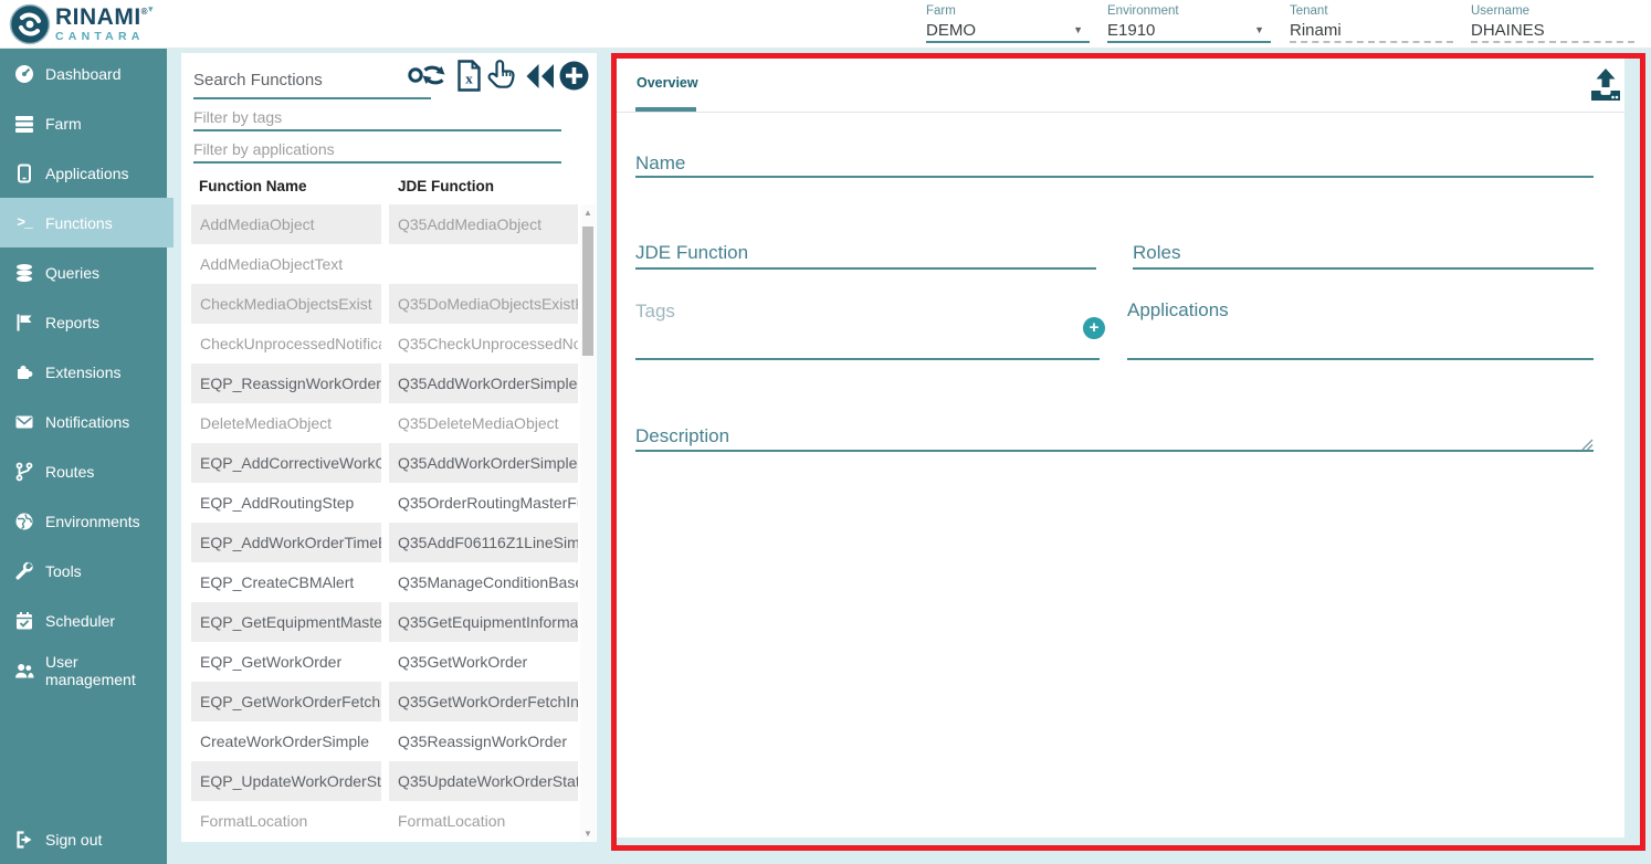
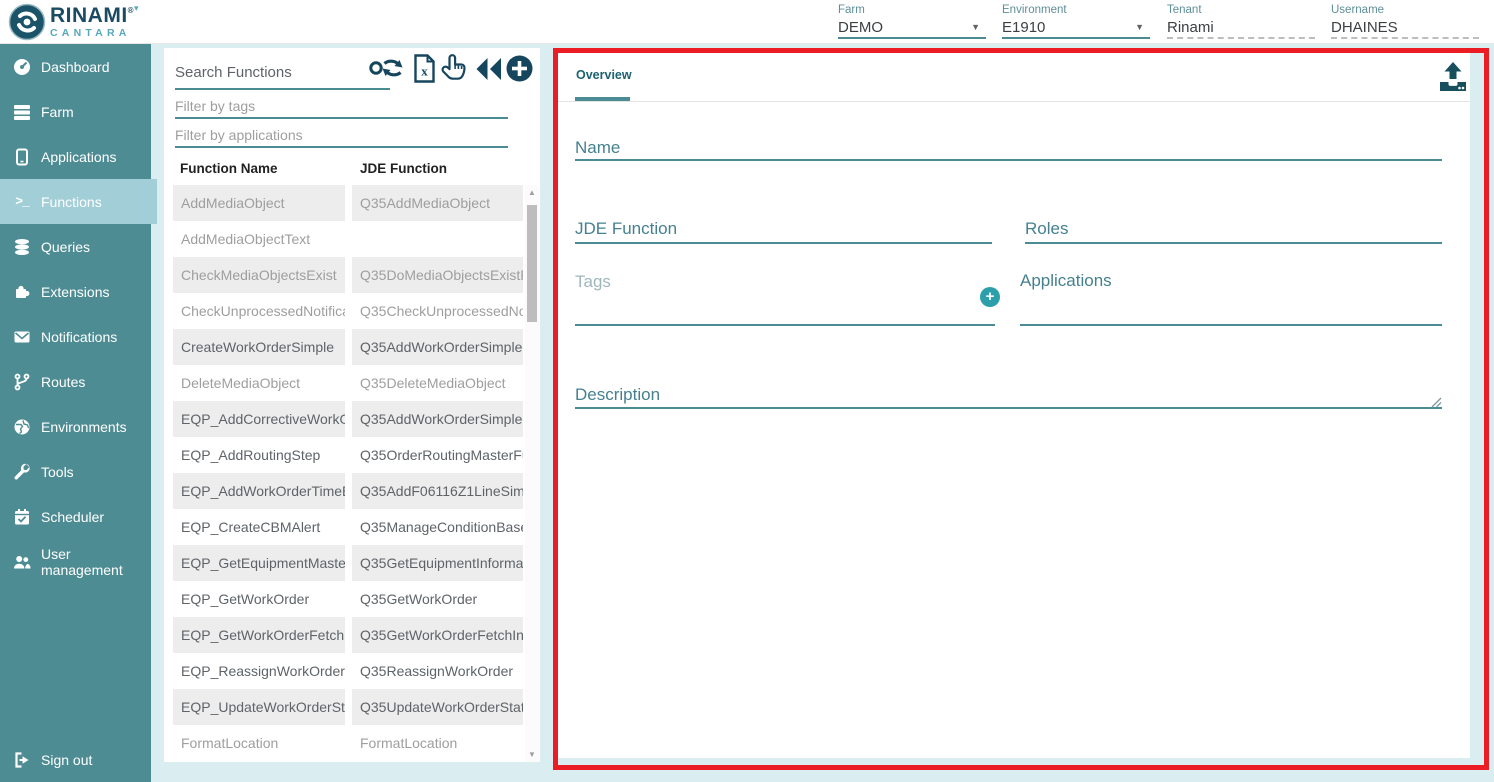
  RINAMI®
  CANTARA
  ▾
  Farm
  DEMO
  ▼
  Environment
  E1910
  ▼
  Tenant
  Rinami
  Username
  DHAINES
  Dashboard
  Farm
  Applications
  >_
  Functions
  Queries
- Reports
  Extensions
  Notifications
  Routes
  Environments
  Tools
  Scheduler
  User management
  Sign out
  Search Functions
  x
  Filter by tags
  Filter by applications
  Function Name
  JDE Function
  AddMediaObject
  Q35AddMediaObject
  AddMediaObjectText
  CheckMediaObjectsExist
  Q35DoMediaObjectsExist
  CheckUnprocessedNotific
  Q35CheckUnprocessedNo
- EQP_ReassignWorkOrder
+ CreateWorkOrderSimple
  Q35AddWorkOrderSimple
  DeleteMediaObject
  Q35DeleteMediaObject
  EQP_AddCorrectiveWorkO
  Q35AddWorkOrderSimple
  EQP_AddRoutingStep
  Q35OrderRoutingMasterF
  EQP_AddWorkOrderTime
  Q35AddF06116Z1LineSim
  EQP_CreateCBMAlert
  Q35ManageConditionBas
  EQP_GetEquipmentMaste
  Q35GetEquipmentInforma
  EQP_GetWorkOrder
  Q35GetWorkOrder
  EQP_GetWorkOrderFetch
  Q35GetWorkOrderFetchIn
- CreateWorkOrderSimple
+ EQP_ReassignWorkOrder
  Q35ReassignWorkOrder
  EQP_UpdateWorkOrderSt
  Q35UpdateWorkOrderStat
  FormatLocation
  FormatLocation
  ▲
  ▼
  Overview
  Name
  JDE Function
  Roles
  Tags
  +
  Applications
  Description
